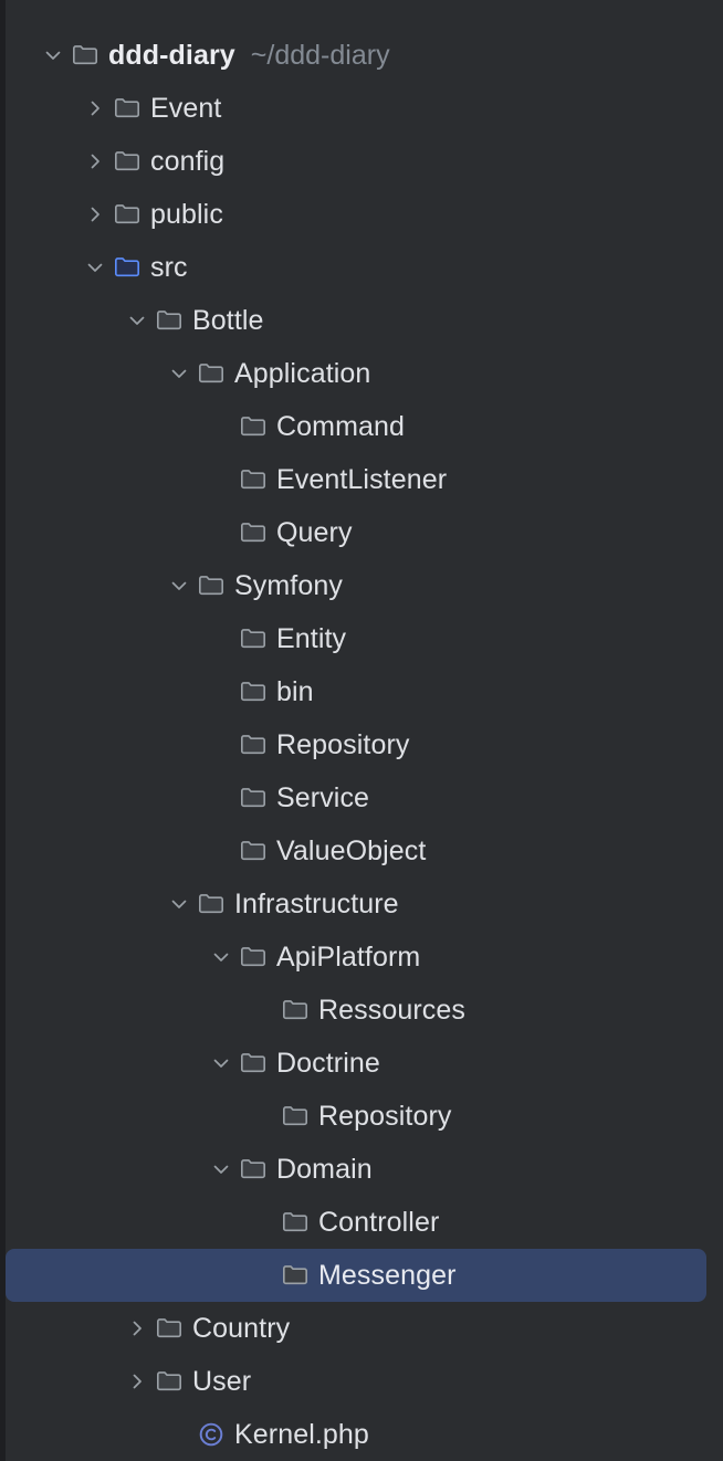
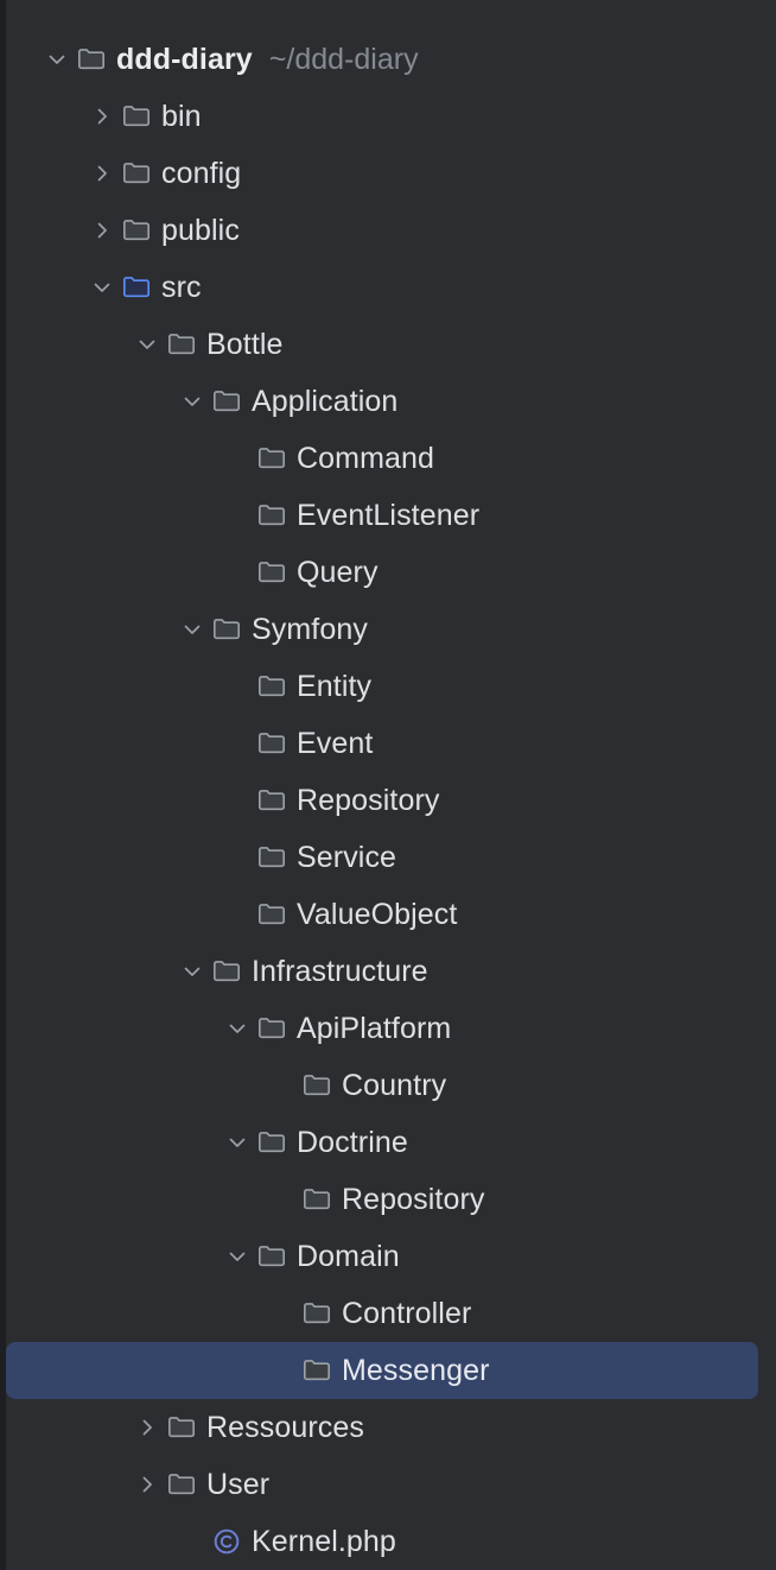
  ddd-diary
  ~/ddd-diary
- Event
+ bin
  config
  public
  src
  Bottle
  Application
  Command
  EventListener
  Query
  Symfony
  Entity
- bin
+ Event
  Repository
  Service
  ValueObject
  Infrastructure
  ApiPlatform
- Ressources
+ Country
  Doctrine
  Repository
  Domain
  Controller
  Messenger
- Country
+ Ressources
  User
  Kernel.php
